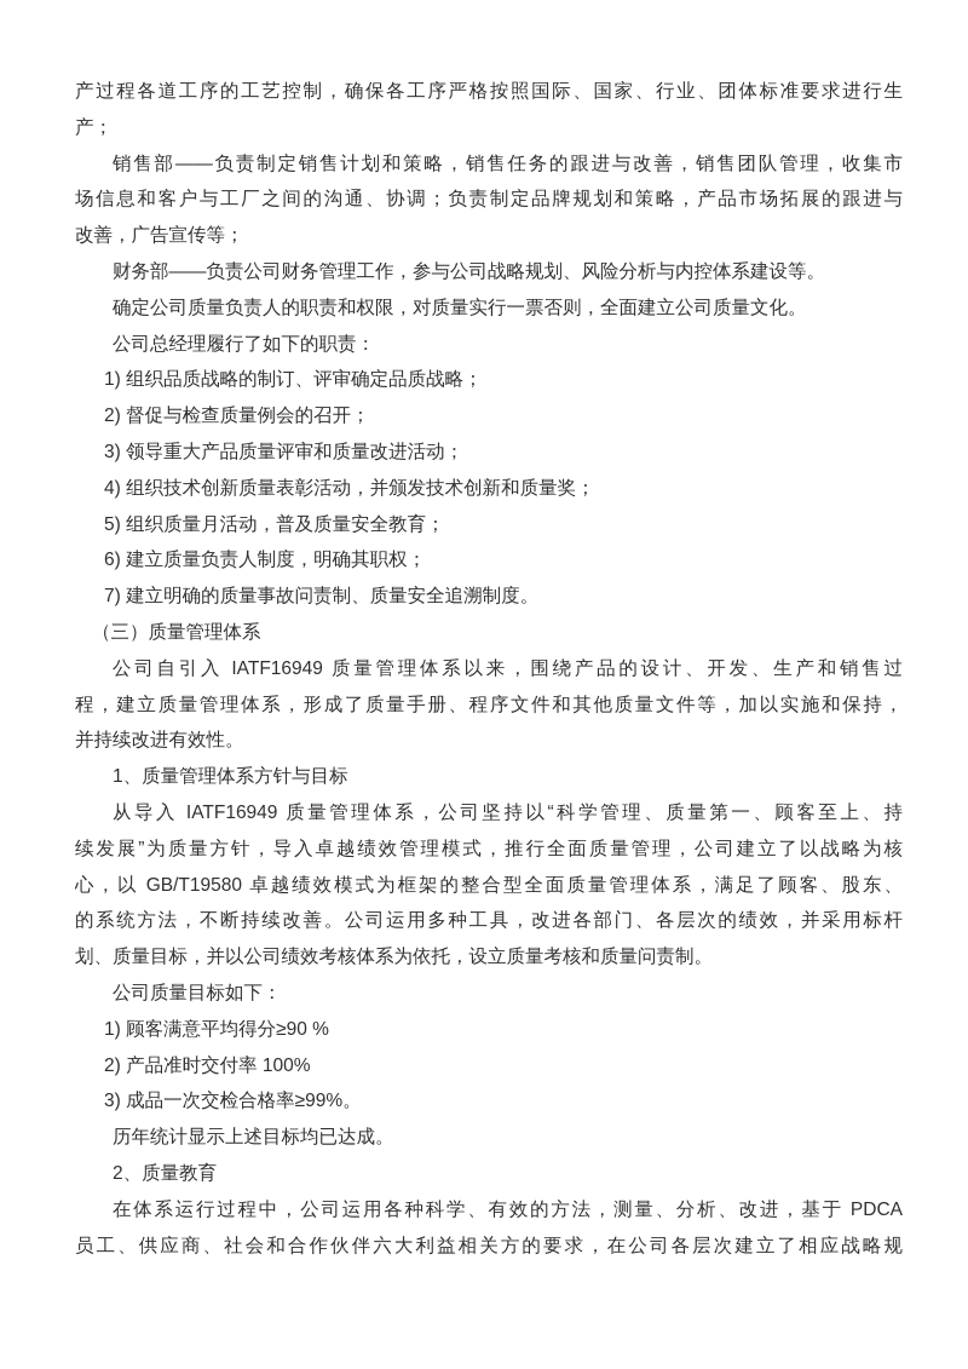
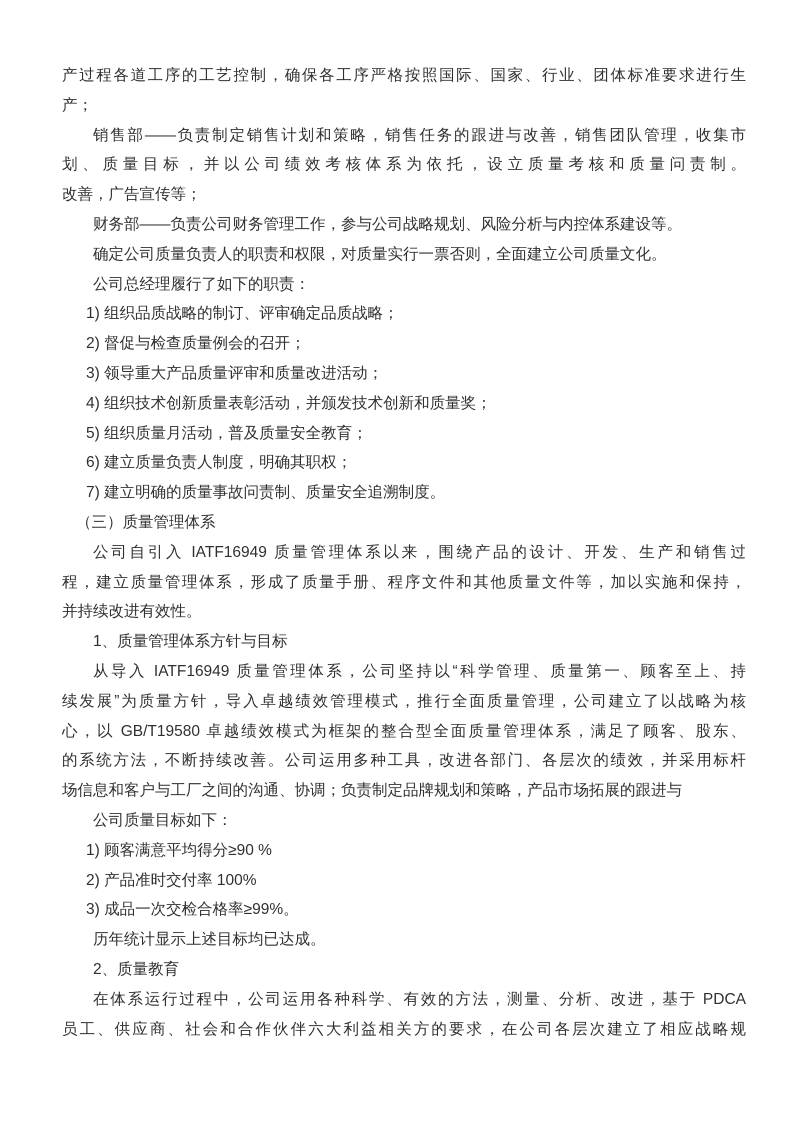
  产过程各道工序的工艺控制，确保各工序严格按照国际、国家、行业、团体标准要求进行生
  产；
  销售部——负责制定销售计划和策略，销售任务的跟进与改善，销售团队管理，收集市
- 场信息和客户与工厂之间的沟通、协调；负责制定品牌规划和策略，产品市场拓展的跟进与
+ 划、质量目标，并以公司绩效考核体系为依托，设立质量考核和质量问责制。
  改善，广告宣传等；
  财务部——负责公司财务管理工作，参与公司战略规划、风险分析与内控体系建设等。
  确定公司质量负责人的职责和权限，对质量实行一票否则，全面建立公司质量文化。
  公司总经理履行了如下的职责：
  1) 组织品质战略的制订、评审确定品质战略；
  2) 督促与检查质量例会的召开；
  3) 领导重大产品质量评审和质量改进活动；
  4) 组织技术创新质量表彰活动，并颁发技术创新和质量奖；
  5) 组织质量月活动，普及质量安全教育；
  6) 建立质量负责人制度，明确其职权；
  7) 建立明确的质量事故问责制、质量安全追溯制度。
  （三）质量管理体系
  公司自引入 IATF16949 质量管理体系以来，围绕产品的设计、开发、生产和销售过
  程，建立质量管理体系，形成了质量手册、程序文件和其他质量文件等，加以实施和保持，
  并持续改进有效性。
  1、质量管理体系方针与目标
  从导入 IATF16949 质量管理体系，公司坚持以“科学管理、质量第一、顾客至上、持
  续发展”为质量方针，导入卓越绩效管理模式，推行全面质量管理，公司建立了以战略为核
  心，以 GB/T19580 卓越绩效模式为框架的整合型全面质量管理体系，满足了顾客、股东、
  的系统方法，不断持续改善。公司运用多种工具，改进各部门、各层次的绩效，并采用标杆
- 划、质量目标，并以公司绩效考核体系为依托，设立质量考核和质量问责制。
+ 场信息和客户与工厂之间的沟通、协调；负责制定品牌规划和策略，产品市场拓展的跟进与
  公司质量目标如下：
  1) 顾客满意平均得分≥90 %
  2) 产品准时交付率 100%
  3) 成品一次交检合格率≥99%。
  历年统计显示上述目标均已达成。
  2、质量教育
  在体系运行过程中，公司运用各种科学、有效的方法，测量、分析、改进，基于 PDCA
  员工、供应商、社会和合作伙伴六大利益相关方的要求，在公司各层次建立了相应战略规
